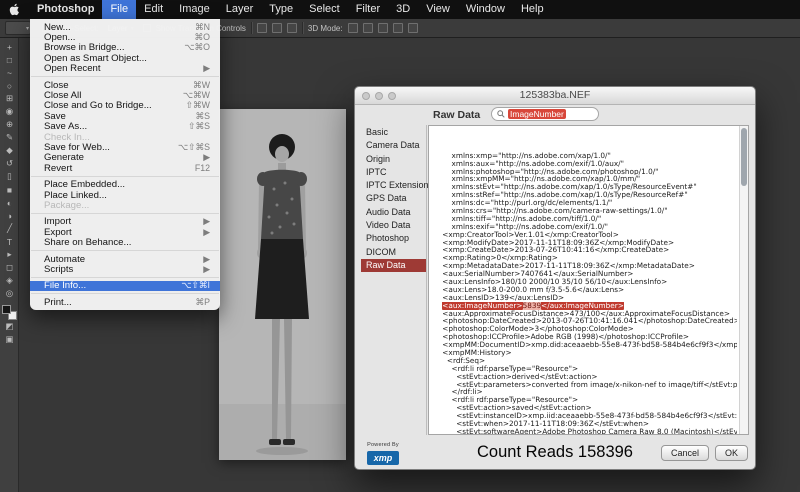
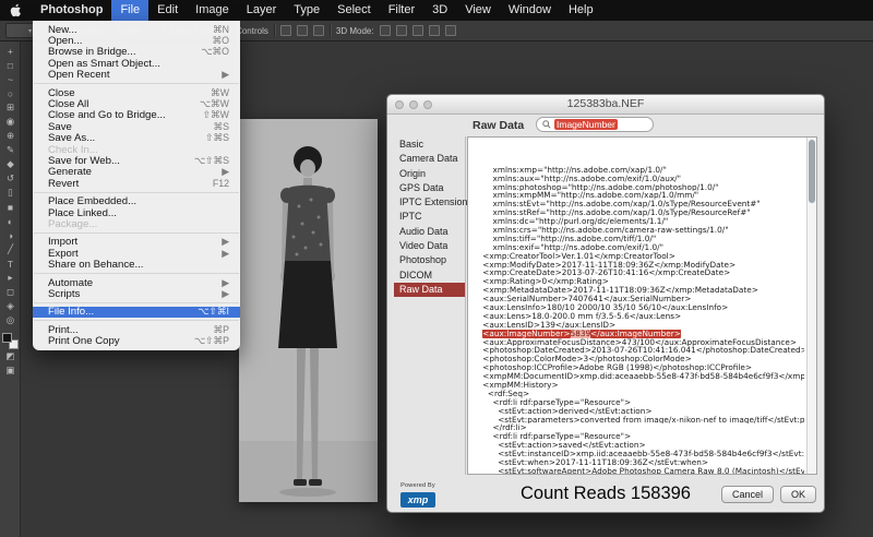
  Photoshop
  File
  Edit
  Image
  Layer
  Type
  Select
  Filter
  3D
  View
  Window
  Help
  3D Mode:
  +
  □
  ~
  ○
  ⊞
  ◉
  ⊕
  ✎
  ◆
  ↺
  ▯
  ■
  ◐
  ◑
  ╱
  T
  ▸
  ◻
  ◈
  ◎
  ◩
  ▣
  New...
  ⌘N
  Open...
  ⌘O
  Browse in Bridge...
  ⌥⌘O
  Open as Smart Object...
  Open Recent
  ▶
  Close
  ⌘W
  Close All
  ⌥⌘W
  Close and Go to Bridge...
  ⇧⌘W
  Save
  ⌘S
  Save As...
  ⇧⌘S
  Check In...
  Save for Web...
  ⌥⇧⌘S
  Generate
  ▶
  Revert
  F12
  Place Embedded...
  Place Linked...
  Package...
  Import
  ▶
  Export
  ▶
  Share on Behance...
  Automate
  ▶
  Scripts
  ▶
  File Info...
  ⌥⇧⌘I
  Print...
  ⌘P
+ Print One Copy
+ ⌥⇧⌘P
  125383ba.NEF
  Raw Data
  ImageNumber
  Basic
  Camera Data
  Origin
- IPTC
+ GPS Data
  IPTC Extension
- GPS Data
+ IPTC
  Audio Data
  Video Data
  Photoshop
  DICOM
  Raw Data
  xmlns:xmp="http://ns.adobe.com/xap/1.0/"
  xmlns:aux="http://ns.adobe.com/exif/1.0/aux/"
  xmlns:photoshop="http://ns.adobe.com/photoshop/1.0/"
  xmlns:xmpMM="http://ns.adobe.com/xap/1.0/mm/"
  xmlns:stEvt="http://ns.adobe.com/xap/1.0/sType/ResourceEvent#"
  xmlns:stRef="http://ns.adobe.com/xap/1.0/sType/ResourceRef#"
  xmlns:dc="http://purl.org/dc/elements/1.1/"
  xmlns:crs="http://ns.adobe.com/camera-raw-settings/1.0/"
  xmlns:tiff="http://ns.adobe.com/tiff/1.0/"
  xmlns:exif="http://ns.adobe.com/exif/1.0/"
  <xmp:CreatorTool>Ver.1.01</xmp:CreatorTool>
  <xmp:ModifyDate>2017-11-11T18:09:36Z</xmp:ModifyDate>
  <xmp:CreateDate>2013-07-26T10:41:16</xmp:CreateDate>
  <xmp:Rating>0</xmp:Rating>
  <xmp:MetadataDate>2017-11-11T18:09:36Z</xmp:MetadataDate>
  <aux:SerialNumber>7407641</aux:SerialNumber>
  <aux:LensInfo>180/10 2000/10 35/10 56/10</aux:LensInfo>
  <aux:Lens>18.0-200.0 mm f/3.5-5.6</aux:Lens>
  <aux:LensID>139</aux:LensID>
  <aux:ImageNumber>5839</aux:ImageNumber>
  <aux:ApproximateFocusDistance>473/100</aux:ApproximateFocusDistance>
  <photoshop:DateCreated>2013-07-26T10:41:16.041</photoshop:DateCreated>
  <photoshop:ColorMode>3</photoshop:ColorMode>
  <photoshop:ICCProfile>Adobe RGB (1998)</photoshop:ICCProfile>
  <xmpMM:DocumentID>xmp.did:aceaaebb-55e8-473f-bd58-584b4e6cf9f3</xmp
  <xmpMM:History>
  <rdf:Seq>
  <rdf:li rdf:parseType="Resource">
  <stEvt:action>derived</stEvt:action>
  <stEvt:parameters>converted from image/x-nikon-nef to image/tiff</stEvt:p
  </rdf:li>
  <rdf:li rdf:parseType="Resource">
  <stEvt:action>saved</stEvt:action>
  <stEvt:instanceID>xmp.iid:aceaaebb-55e8-473f-bd58-584b4e6cf9f3</stEvt:
  <stEvt:when>2017-11-11T18:09:36Z</stEvt:when>
  <stEvt:softwareAgent>Adobe Photoshop Camera Raw 8.0 (Macintosh)</stEv
  xmp
  Count Reads 158396
  Cancel
  OK
